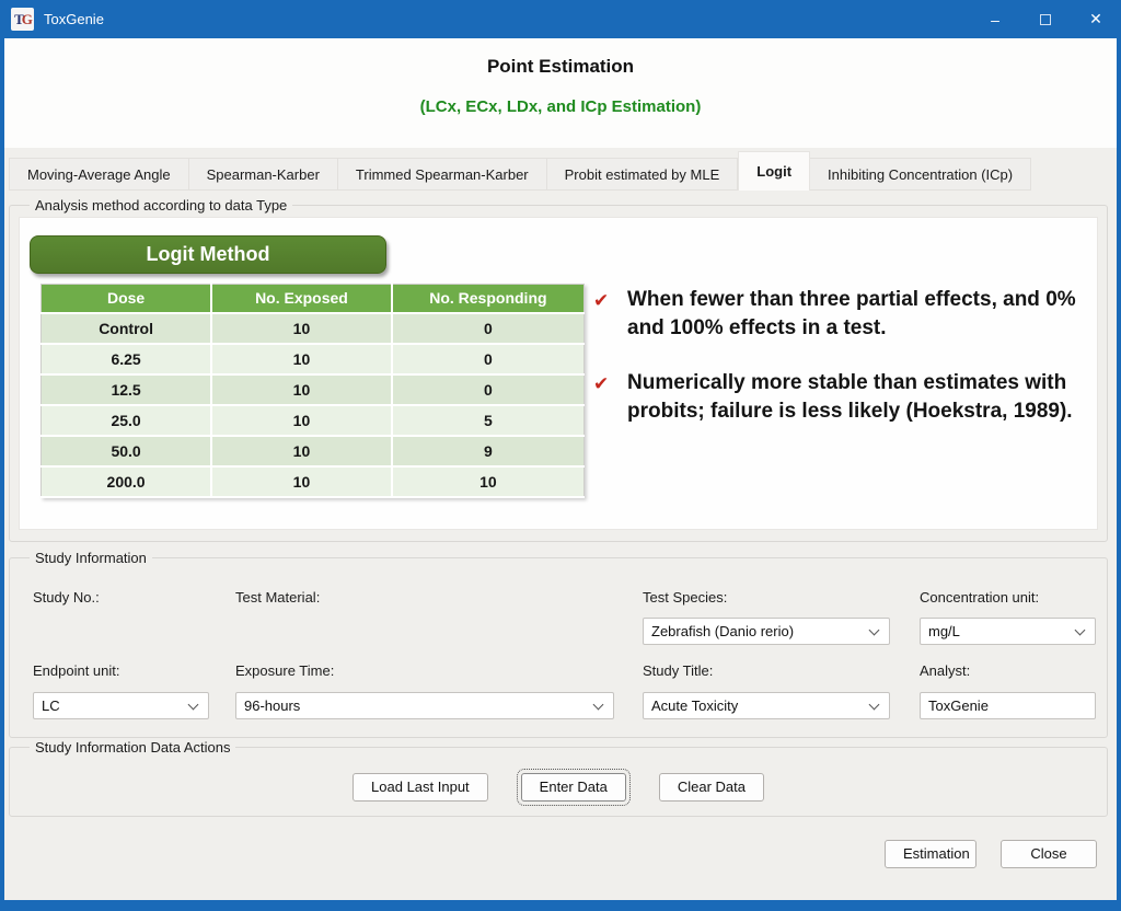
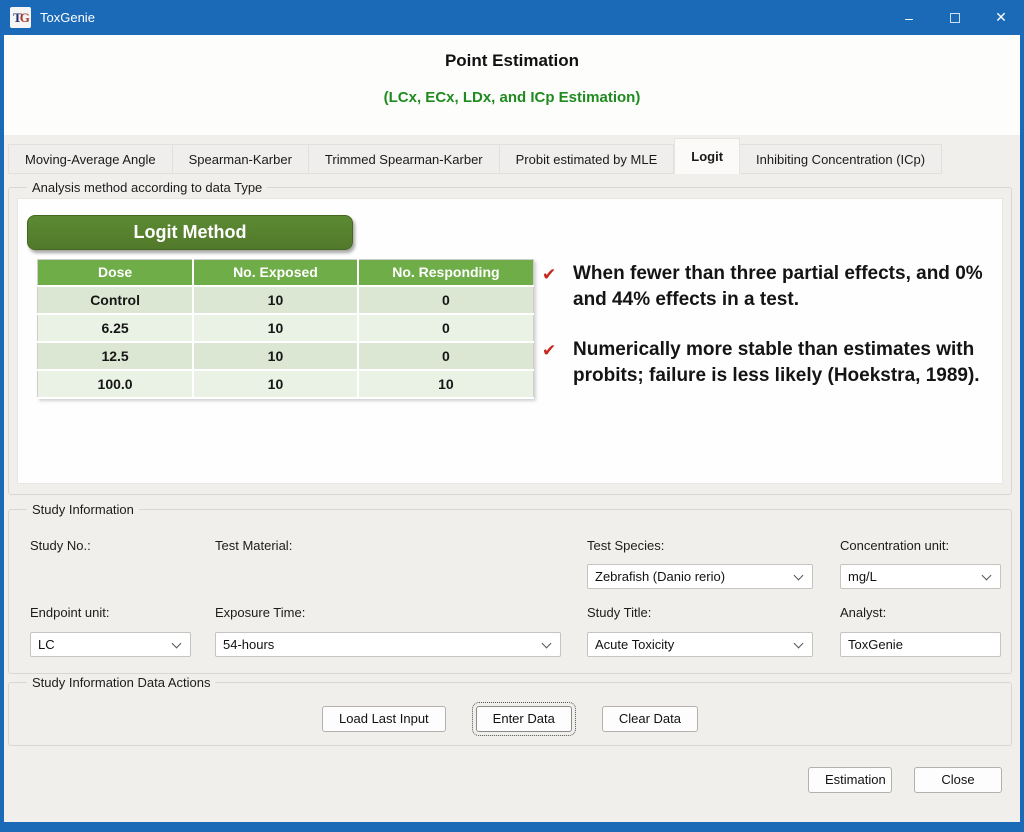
  T
  G
  ToxGenie
  –
  ✕
  Point Estimation
  (LCx, ECx, LDx, and ICp Estimation)
  Moving-Average Angle
  Spearman-Karber
  Trimmed Spearman-Karber
  Probit estimated by MLE
  Logit
  Inhibiting Concentration (ICp)
  Analysis method according to data Type
  Logit Method
  Dose	No. Exposed	No. Responding
  Control	10	0
  6.25	10	0
  12.5	10	0
- 25.0	10	5
- 50.0	10	9
- 200.0	10	10
+ 100.0	10	10
  ✔
- When fewer than three partial effects, and 0% and 100% effects in a test.
+ When fewer than three partial effects, and 0% and 44% effects in a test.
  ✔
  Numerically more stable than estimates with probits; failure is less likely (Hoekstra, 1989).
  Study Information
  Study No.:
  Test Material:
  Test Species:
  Concentration unit:
  Zebrafish (Danio rerio)
  mg/L
  Endpoint unit:
  Exposure Time:
  Study Title:
  Analyst:
  LC
- 96-hours
+ 54-hours
  Acute Toxicity
  ToxGenie
  Study Information Data Actions
  Load Last Input
  Enter Data
  Clear Data
  Estimation
  Close
